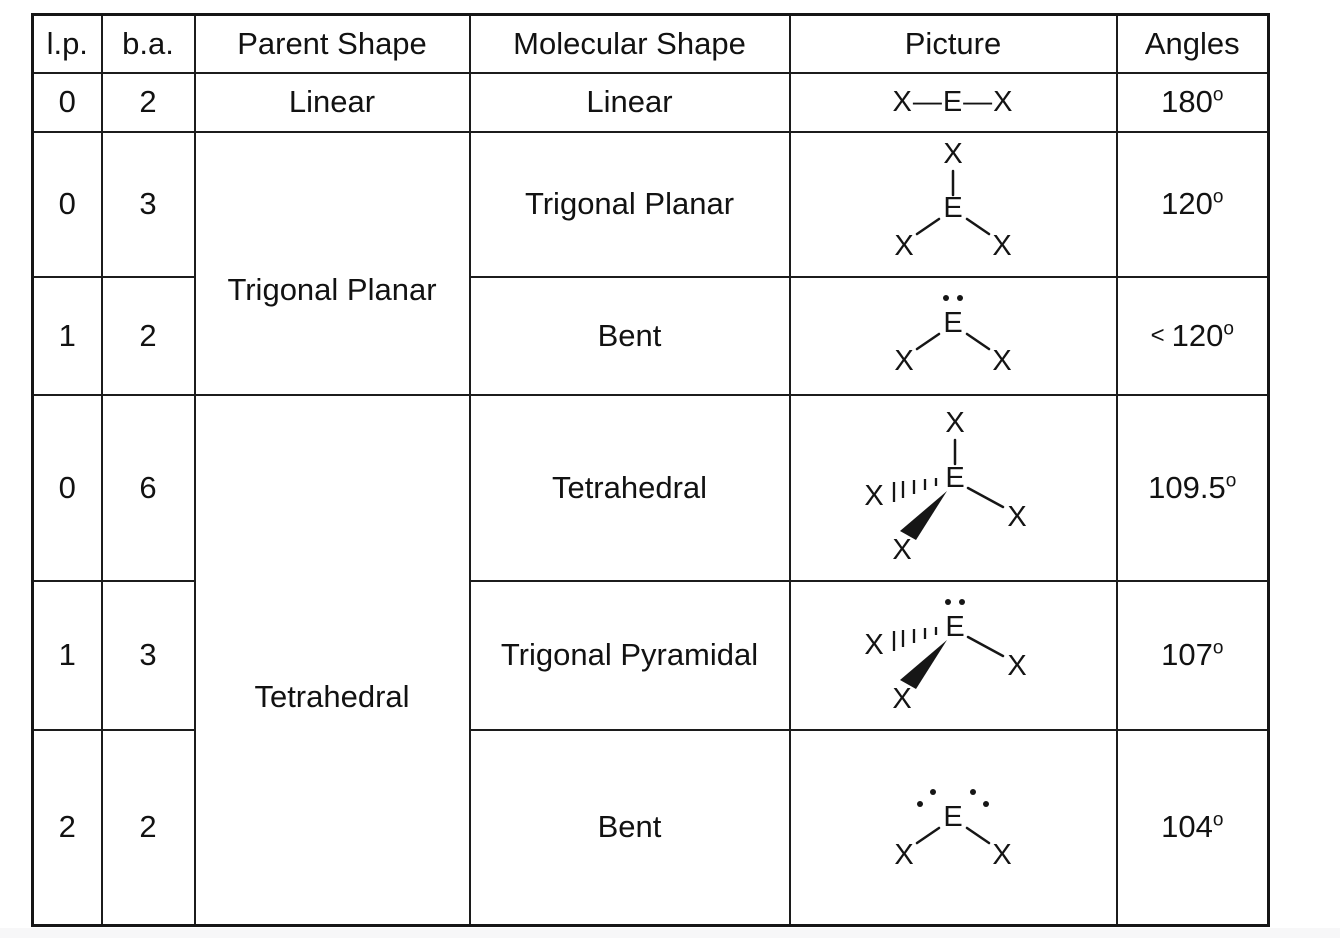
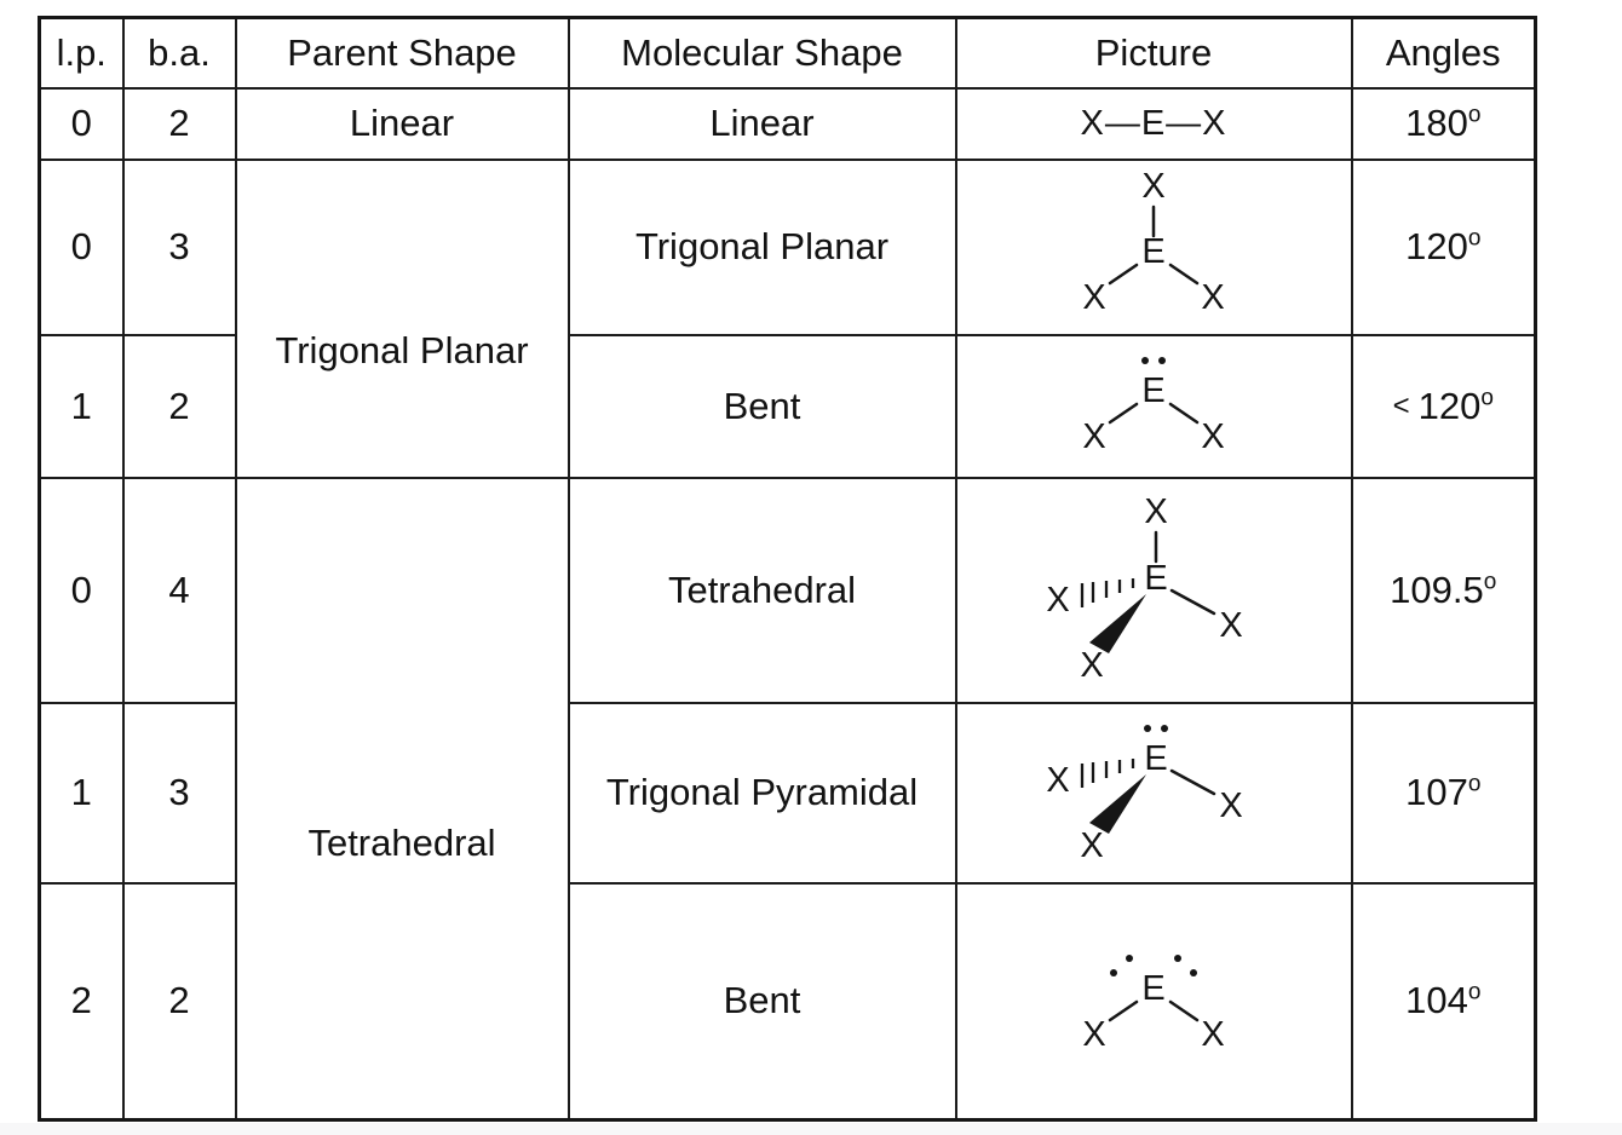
  l.p.	b.a.	Parent Shape	Molecular Shape	Picture	Angles
  0	2	Linear	Linear	X—E—X	180o
  0	3	Trigonal Planar	Trigonal Planar	X E X X	120o
  1	2	Bent	E X X	< 120o
- 0	6	Tetrahedral	Tetrahedral	X E X X X	109.5o
+ 0	4	Tetrahedral	Tetrahedral	X E X X X	109.5o
  1	3	Trigonal Pyramidal	E X X X	107o
  2	2	Bent	E X X	104o
